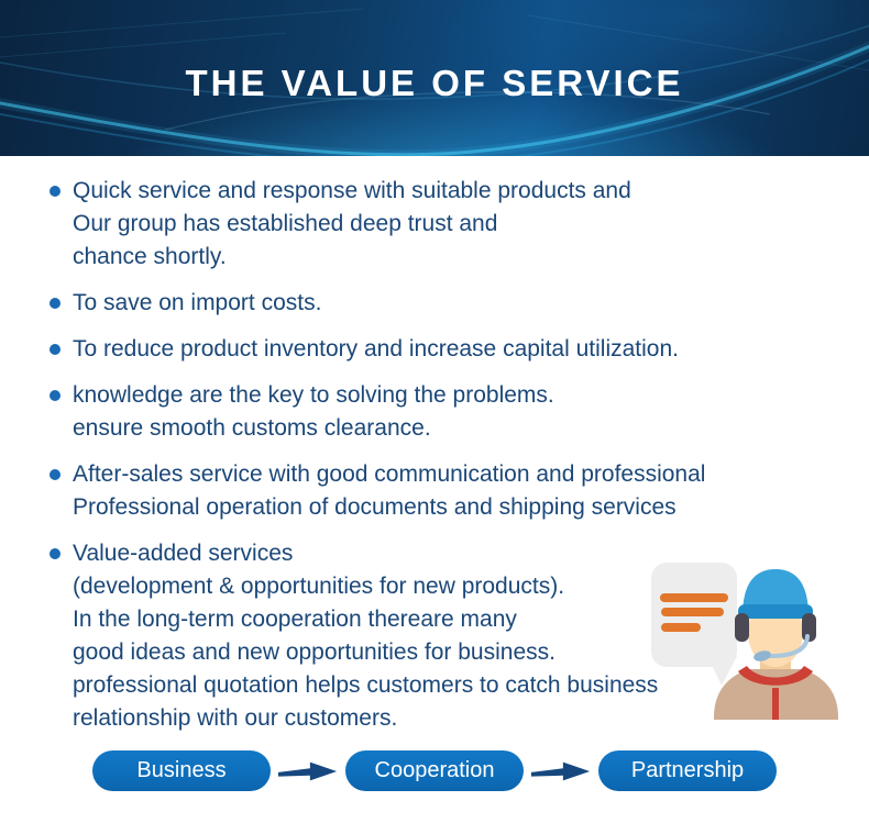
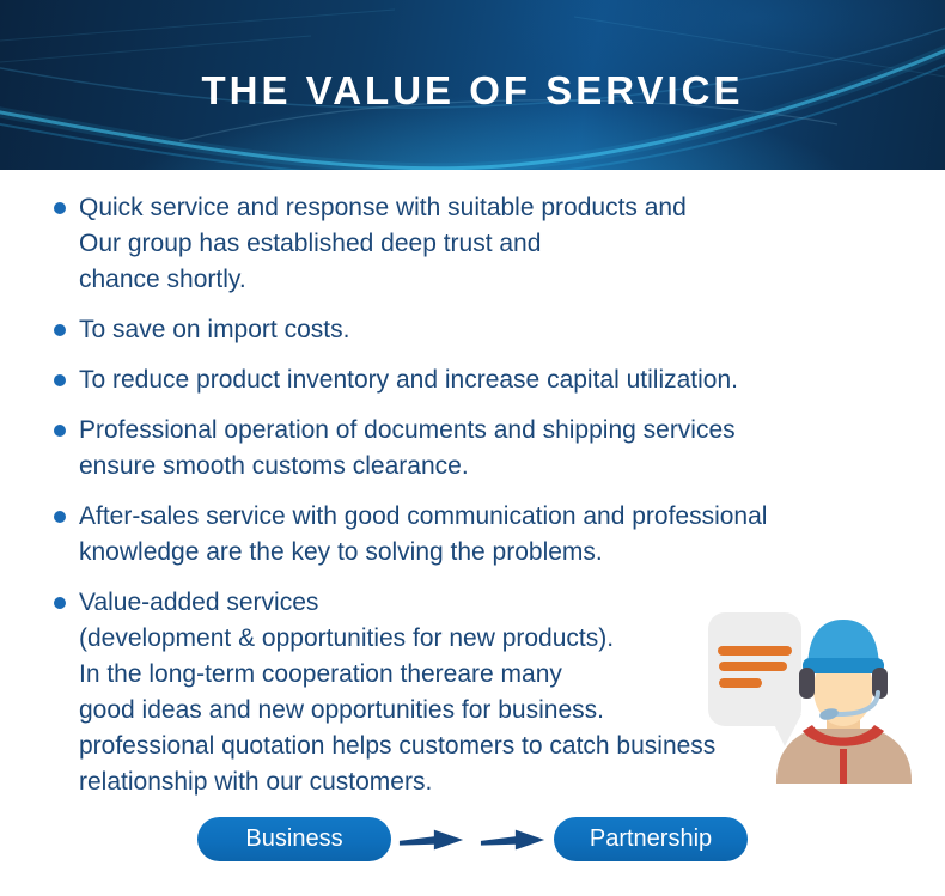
  THE VALUE OF SERVICE
  Quick service and response with suitable products and
  Our group has established deep trust and
  chance shortly.
  To save on import costs.
  To reduce product inventory and increase capital utilization.
- knowledge are the key to solving the problems.
+ Professional operation of documents and shipping services
  ensure smooth customs clearance.
  After-sales service with good communication and professional
- Professional operation of documents and shipping services
+ knowledge are the key to solving the problems.
  Value-added services
  (development & opportunities for new products).
  In the long-term cooperation thereare many
  good ideas and new opportunities for business.
  professional quotation helps customers to catch business
  relationship with our customers.
  Business
- Cooperation
  Partnership
